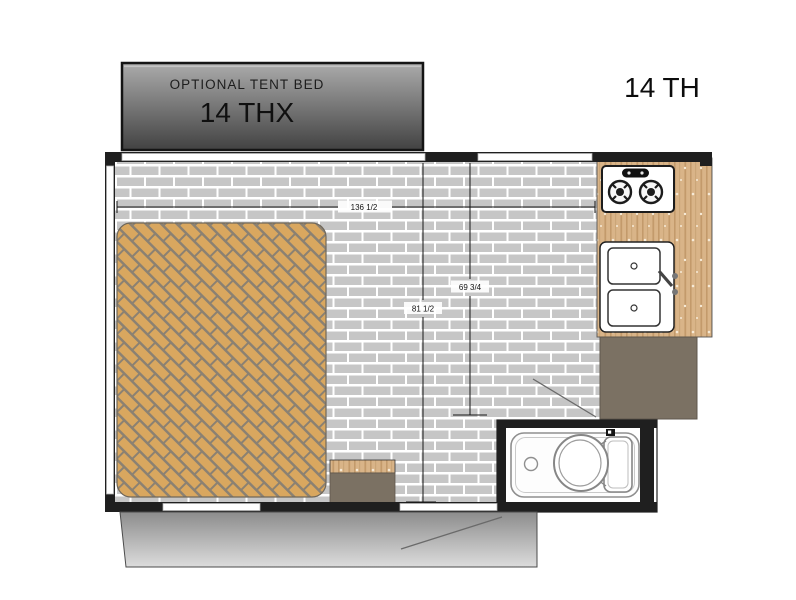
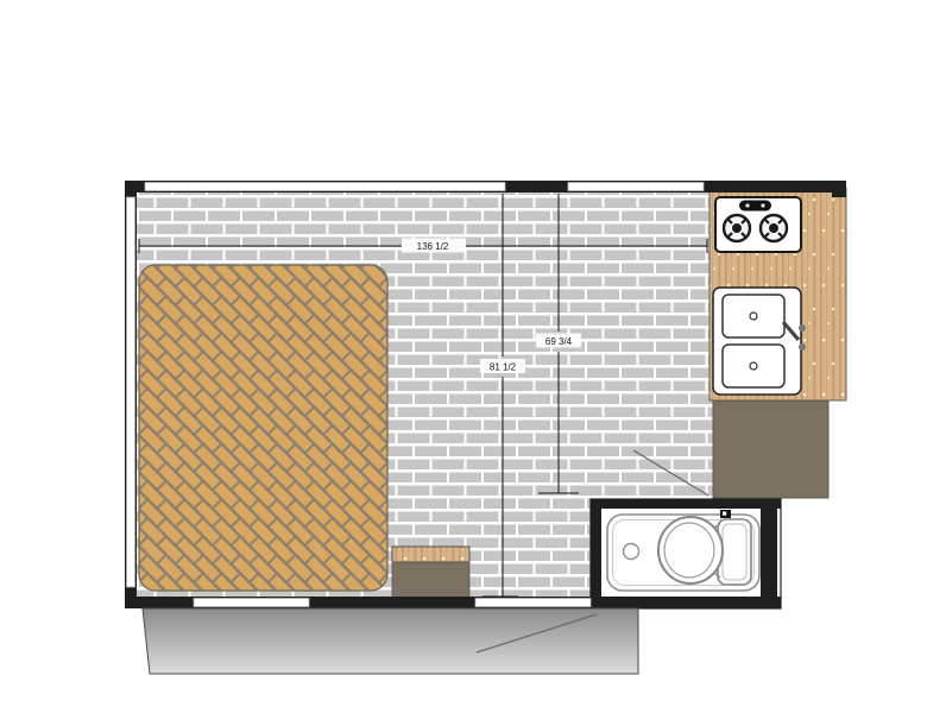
- OPTIONAL TENT BED
- 14 THX
- 14 TH
  136 1/2
  81 1/2
  69 3/4
